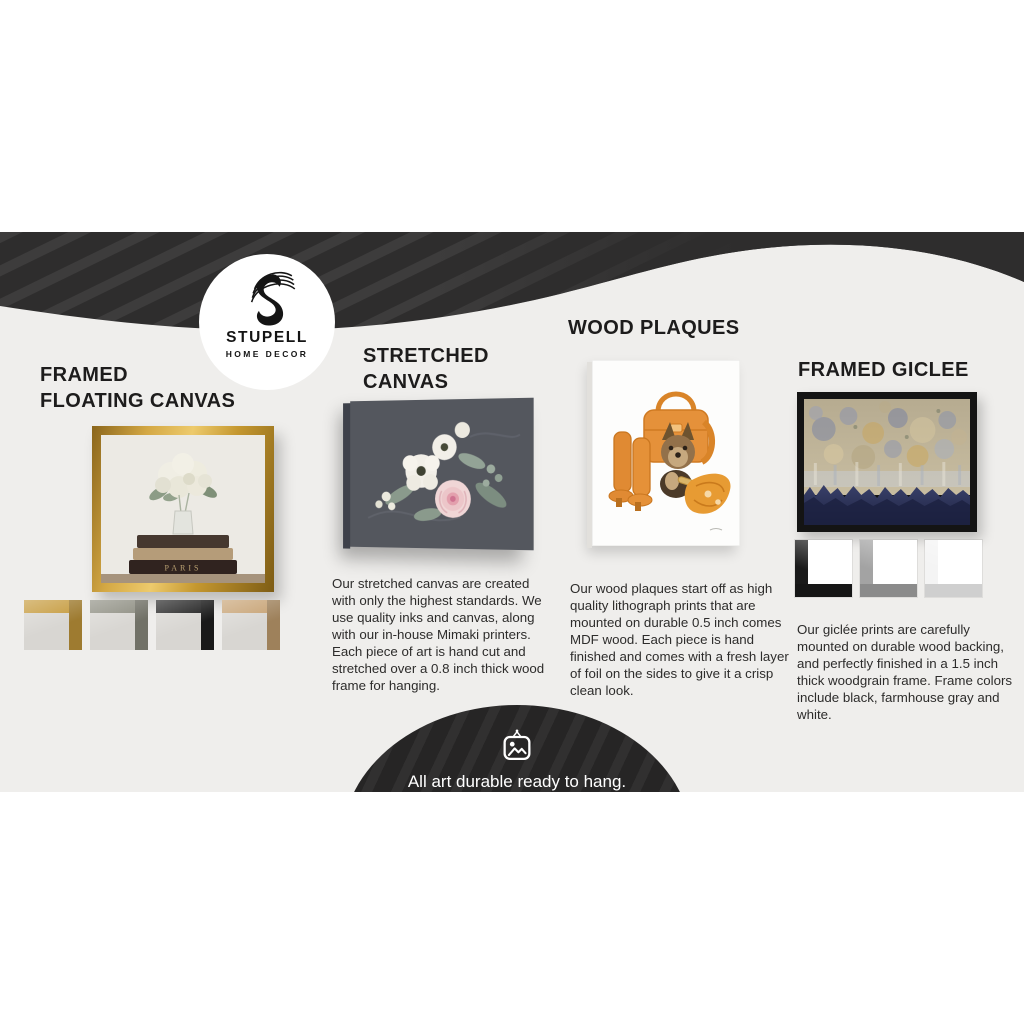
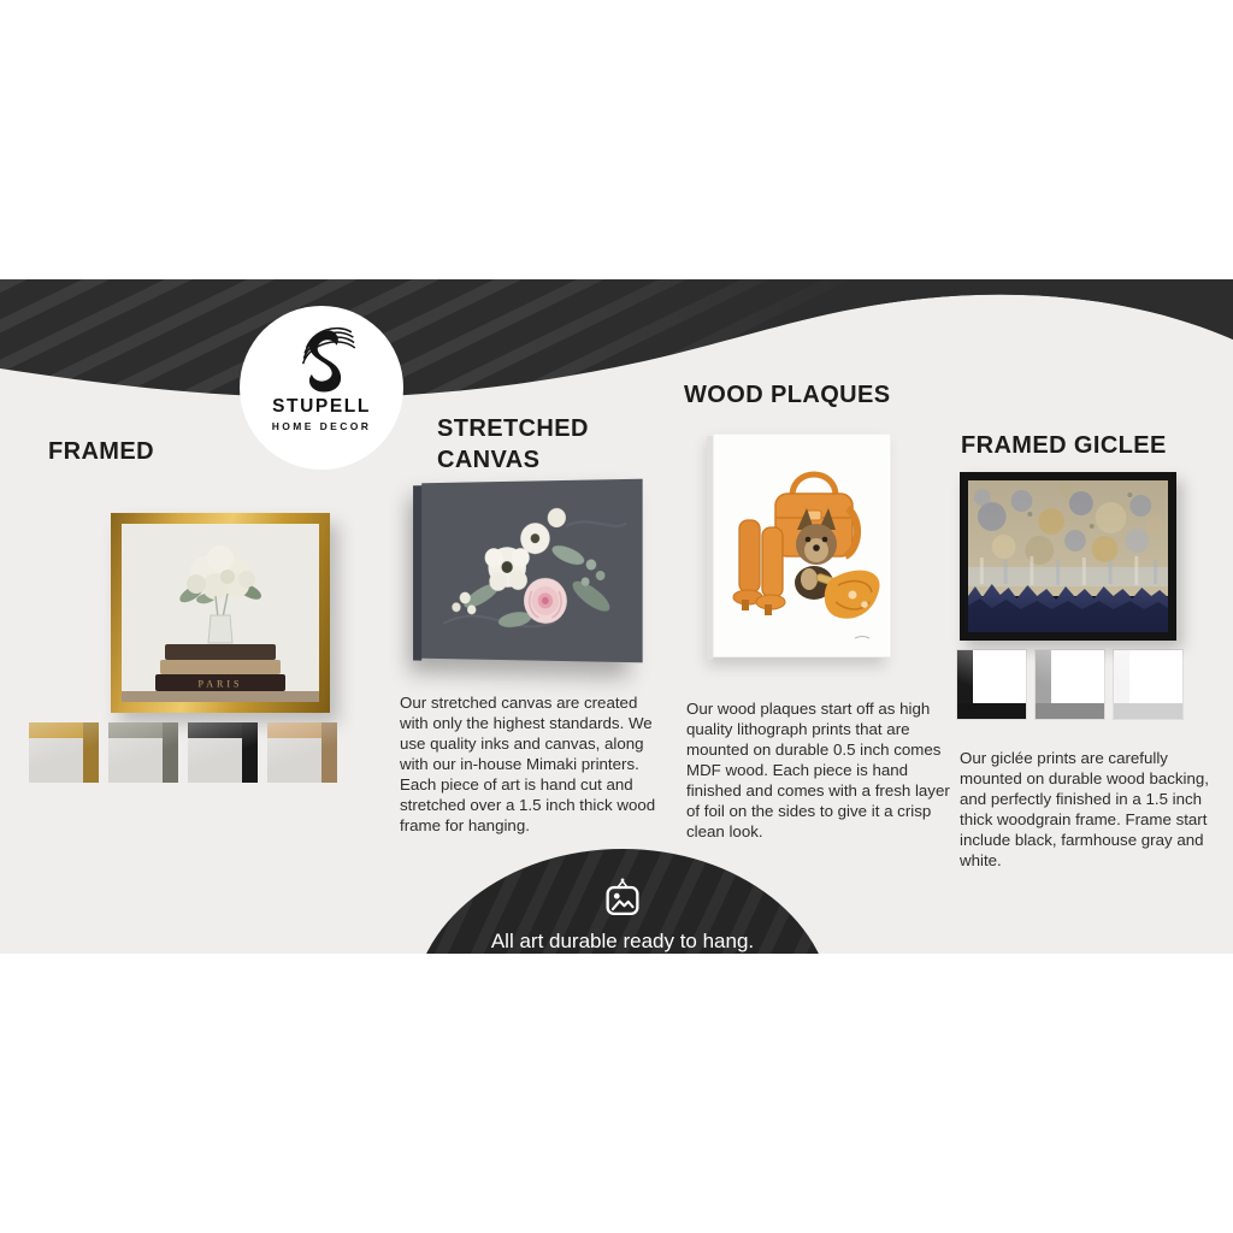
  STUPELL
  HOME DECOR
  FRAMED
- FLOATING CANVAS
  PARIS
  STRETCHED
  CANVAS
- Our stretched canvas are created with only the highest standards. We use quality inks and canvas, along with our in-house Mimaki printers. Each piece of art is hand cut and stretched over a 0.8 inch thick wood frame for hanging.
+ Our stretched canvas are created with only the highest standards. We use quality inks and canvas, along with our in-house Mimaki printers. Each piece of art is hand cut and stretched over a 1.5 inch thick wood frame for hanging.
  WOOD PLAQUES
  Our wood plaques start off as high quality lithograph prints that are mounted on durable 0.5 inch comes MDF wood. Each piece is hand finished and comes with a fresh layer of foil on the sides to give it a crisp clean look.
  FRAMED GICLEE
- Our giclée prints are carefully mounted on durable wood backing, and perfectly finished in a 1.5 inch thick woodgrain frame. Frame colors include black, farmhouse gray and white.
+ Our giclée prints are carefully mounted on durable wood backing, and perfectly finished in a 1.5 inch thick woodgrain frame. Frame start include black, farmhouse gray and white.
  All art durable ready to hang.
